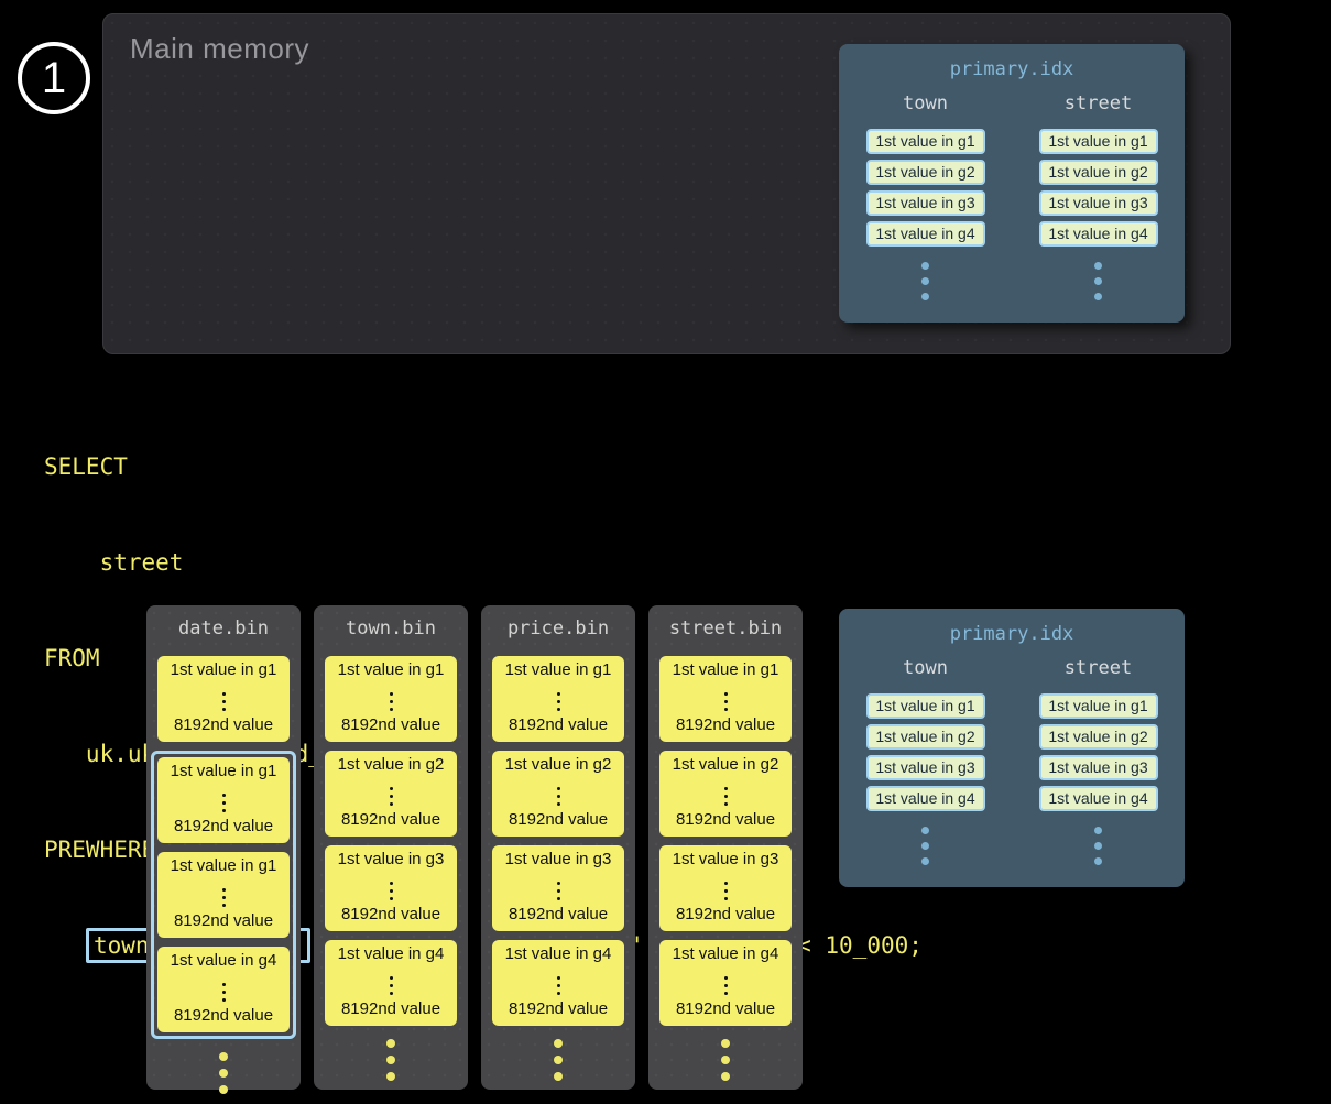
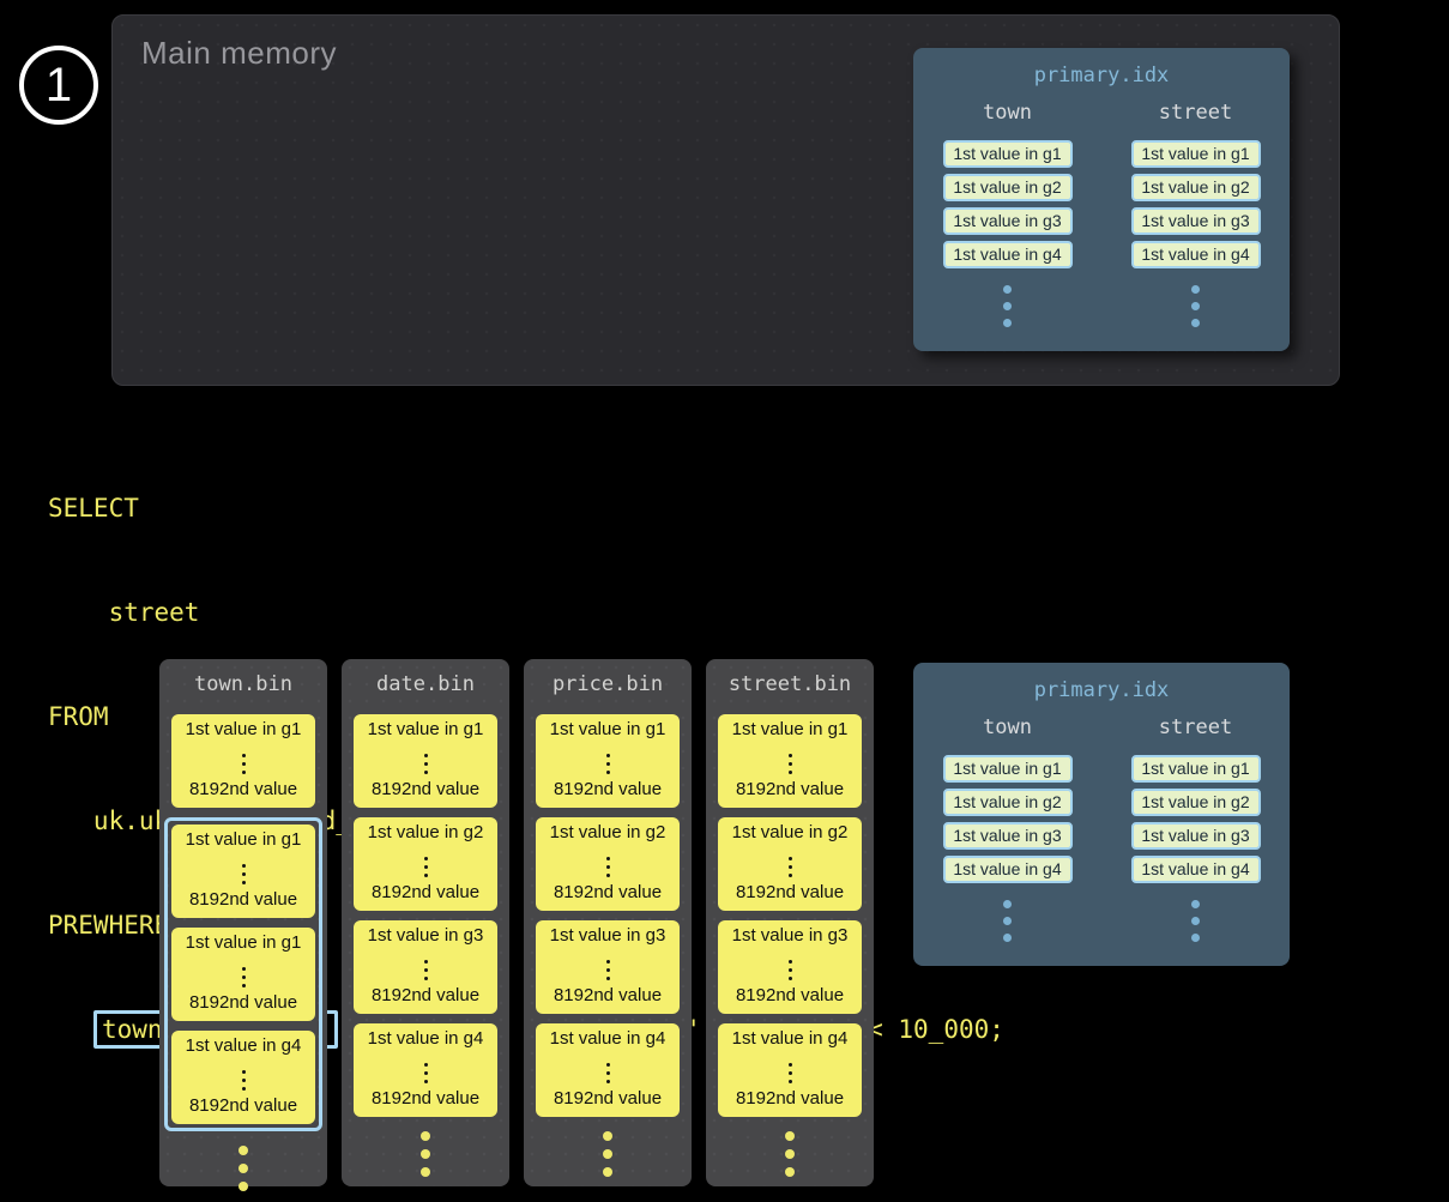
  1
  Main memory
  primary.idx
  town
  1st value in g1
  1st value in g2
  1st value in g3
  1st value in g4
  street
  1st value in g1
  1st value in g2
  1st value in g3
  1st value in g4
  SELECT
  street
  FROM
  PREWHER
- date.bin
+ town.bin
  1st value in g1
  8192nd value
  1st value in g1
  8192nd value
  1st value in g1
  8192nd value
  1st value in g4
  8192nd value
- town.bin
+ date.bin
  1st value in g1
  8192nd value
  1st value in g2
  8192nd value
  1st value in g3
  8192nd value
  1st value in g4
  8192nd value
  price.bin
  1st value in g1
  8192nd value
  1st value in g2
  8192nd value
  1st value in g3
  8192nd value
  1st value in g4
  8192nd value
  street.bin
  1st value in g1
  8192nd value
  1st value in g2
  8192nd value
  1st value in g3
  8192nd value
  1st value in g4
  8192nd value
  primary.idx
  town
  1st value in g1
  1st value in g2
  1st value in g3
  1st value in g4
  street
  1st value in g1
  1st value in g2
  1st value in g3
  1st value in g4
